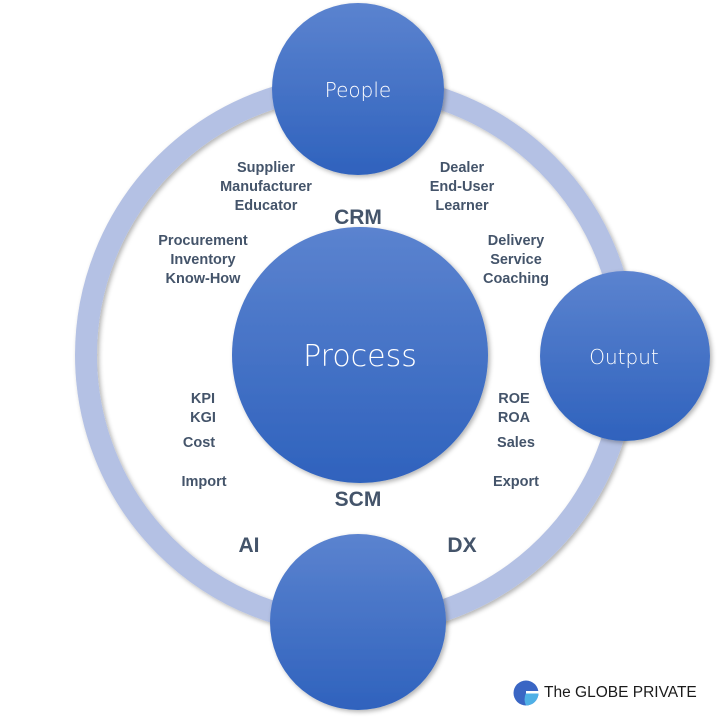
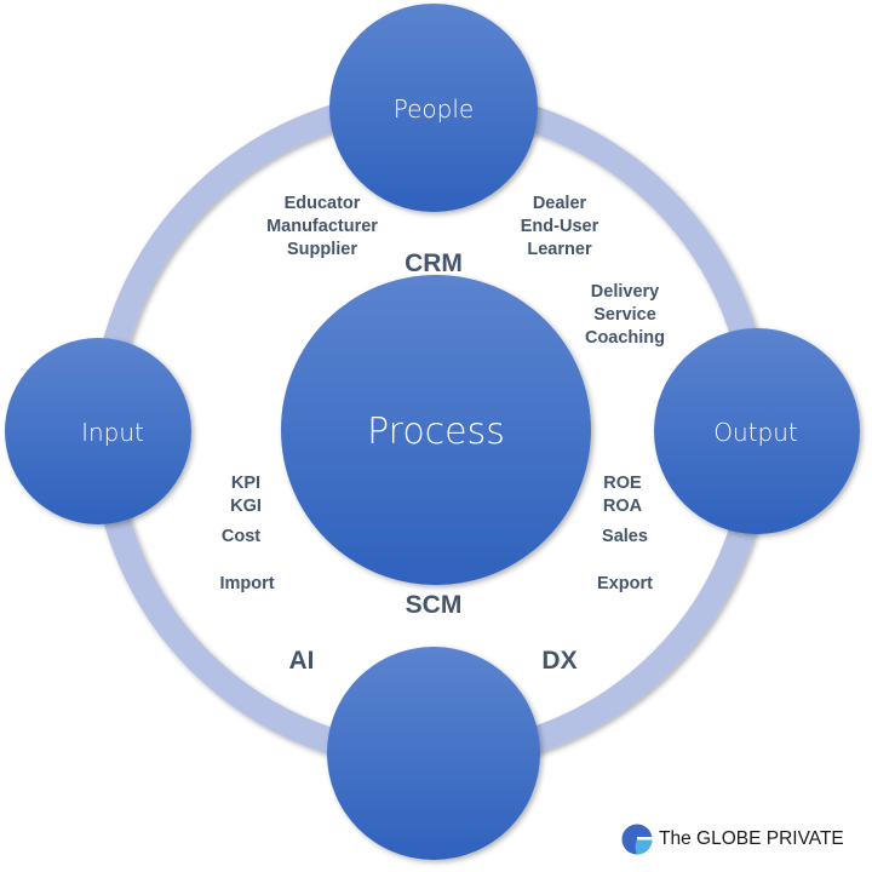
  Process
  People
+ Input
  Output
  CRM
  SCM
  AI
  DX
- Supplier
+ Educator
  Manufacturer
- Educator
+ Supplier
  Dealer
  End-User
  Learner
- Procurement
- Inventory
- Know-How
  Delivery
  Service
  Coaching
  KPI
  KGI
  Cost
  Import
  ROE
  ROA
  Sales
  Export
  The GLOBE PRIVATE
